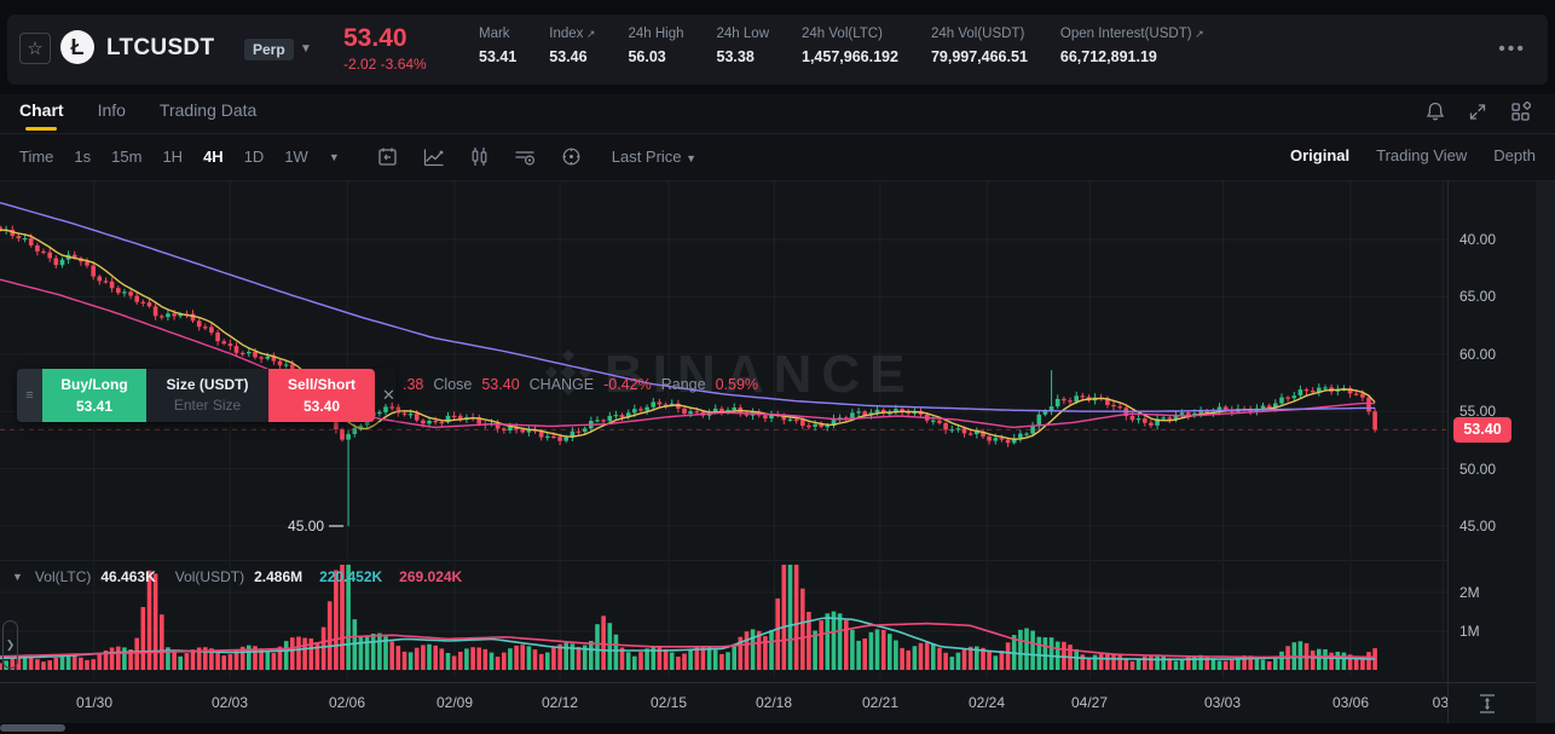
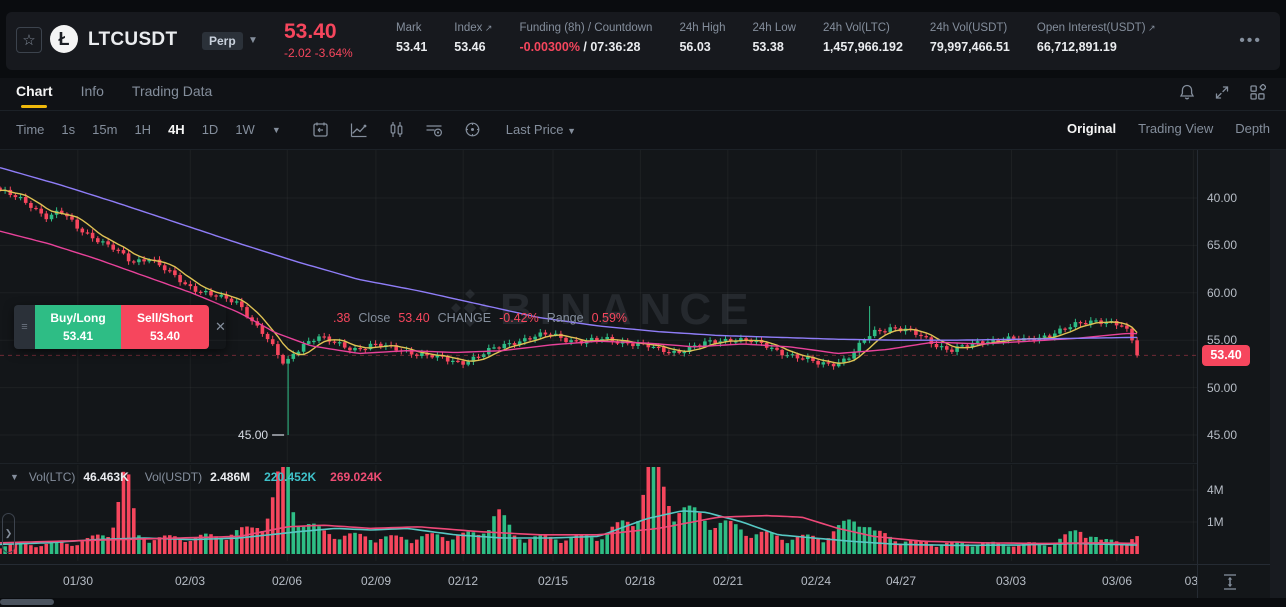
  ☆
  Ł
  LTCUSDT
  Perp
  ▼
  53.40
  -2.02 -3.64%
  Mark
  53.41
  Index ↗
  53.46
+ Funding (8h) / Countdown
+ -0.00300% / 07:36:28
  24h High
  56.03
  24h Low
  53.38
  24h Vol(LTC)
  1,457,966.192
  24h Vol(USDT)
  79,997,466.51
  Open Interest(USDT) ↗
  66,712,891.19
  •••
  Chart
  Info
  Trading Data
  Time
  1s
  15m
  1H
  4H
  1D
  1W
  ▼
  Last Price ▼
  Original
  Trading View
  Depth
  BINANCE
  45.00
  40.00
  65.00
  60.00
  55.00
  50.00
  45.00
  53.40
- 2M
+ 4M
  1M
  01/30
  02/03
  02/06
  02/09
  02/12
  02/15
  02/18
  02/21
  02/24
  04/27
  03/03
  03/06
  ≡
  Buy/Long
  53.41
- Size (USDT)
- Enter Size
  Sell/Short
  53.40
  ✕
  .38
  Close
  53.40
  CHANGE
  -0.42%
  Range
  0.59%
  ▼
  Vol(LTC)
  46.463K
  Vol(USDT)
  2.486M
  220.452K
  269.024K
  ❯
